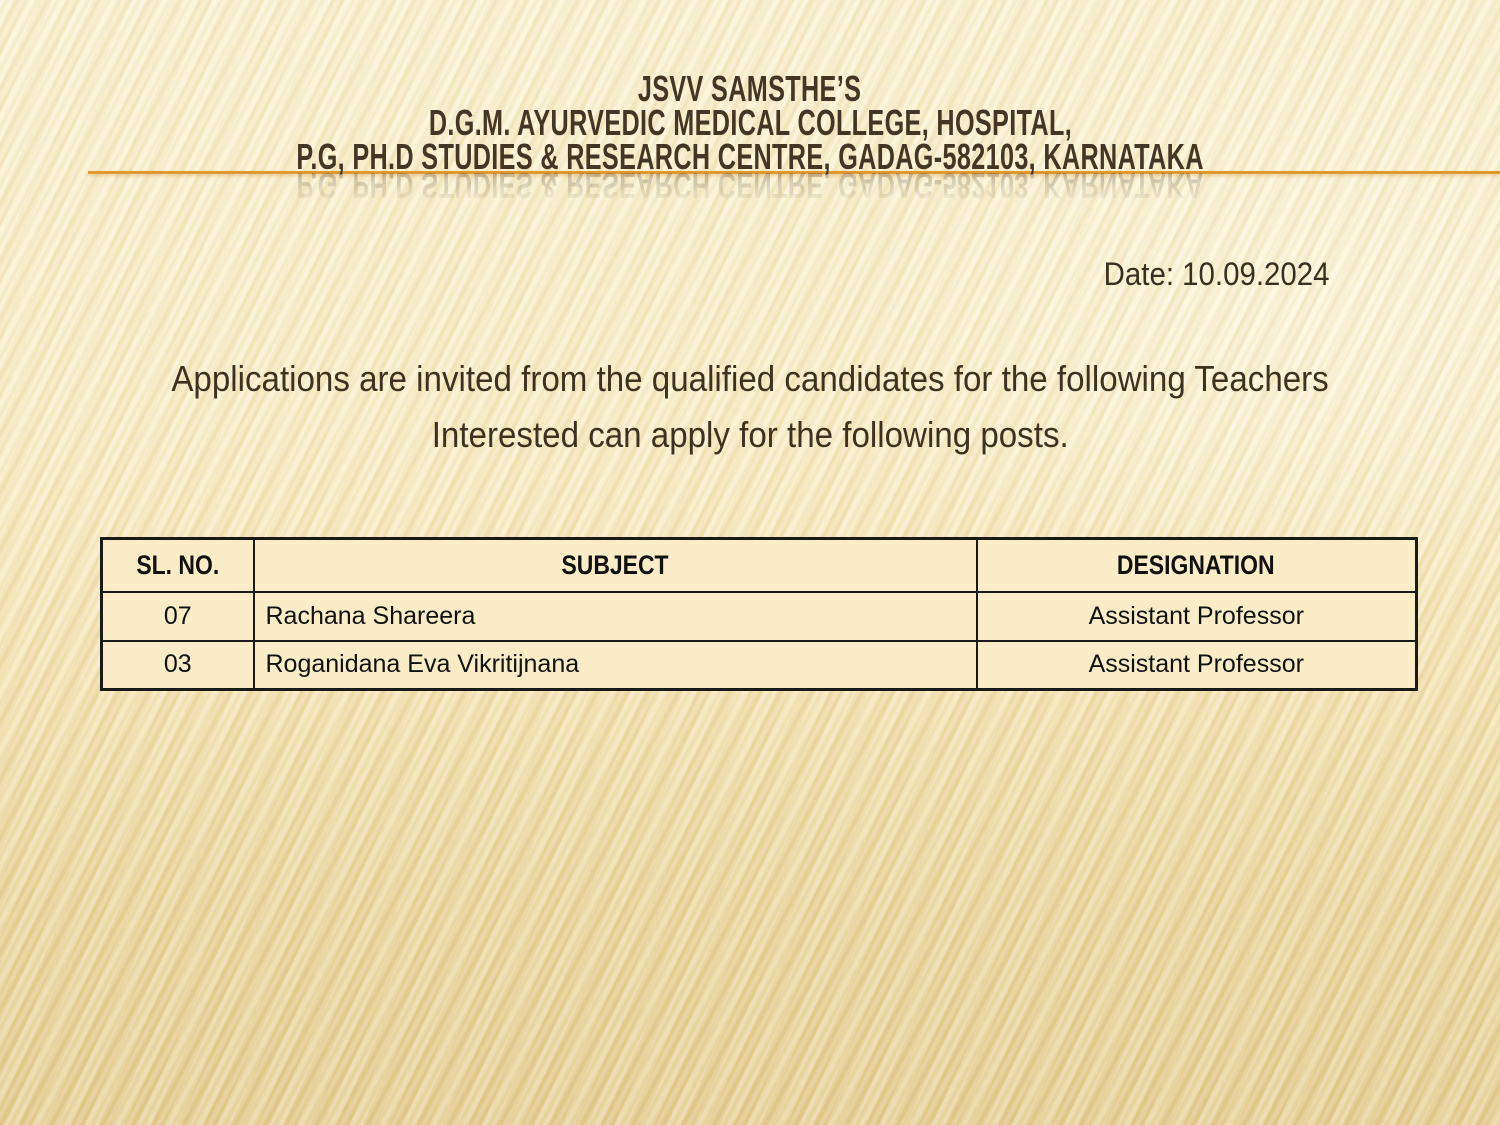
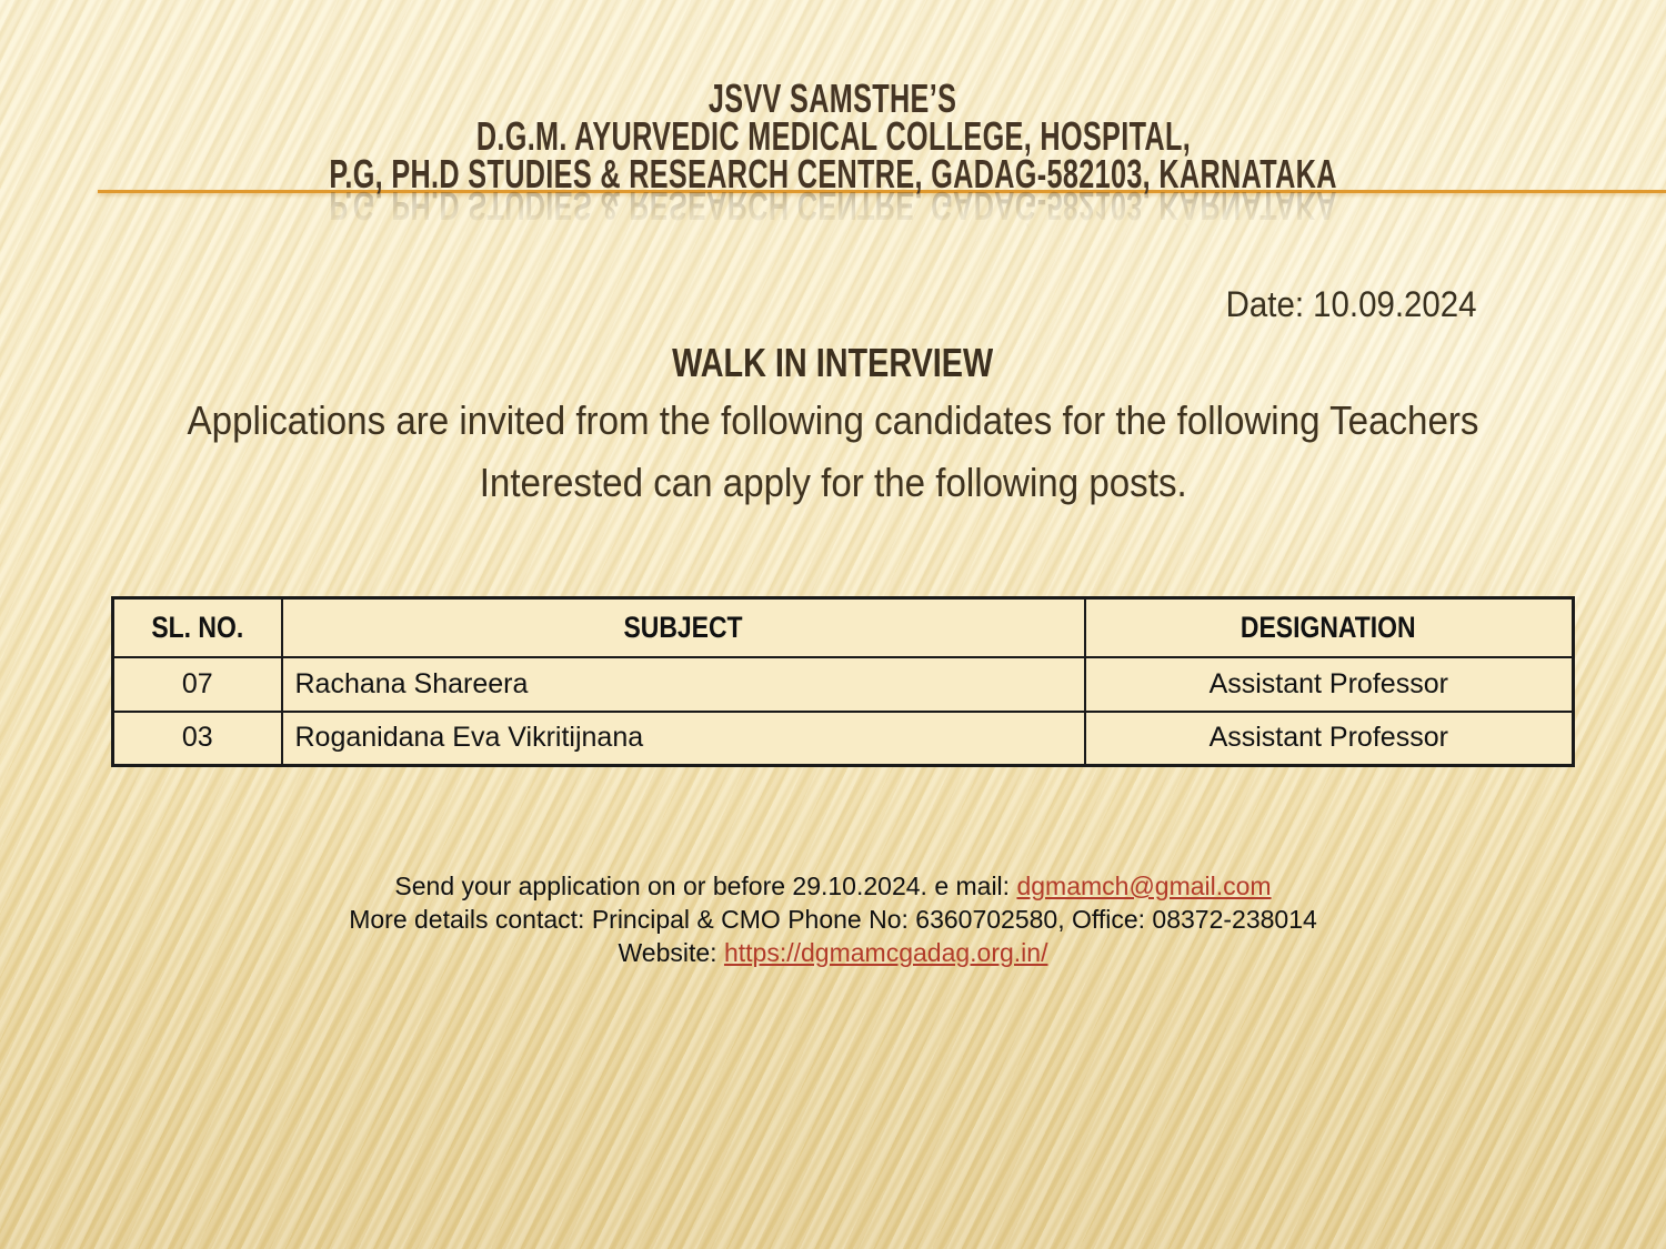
  JSVV SAMSTHE’S
  D.G.M. AYURVEDIC MEDICAL COLLEGE, HOSPITAL,
  P.G, PH.D STUDIES & RESEARCH CENTRE, GADAG-582103, KARNATAKA
  Date: 10.09.2024
+ WALK IN INTERVIEW
- Applications are invited from the qualified candidates for the following Teachers
+ Applications are invited from the following candidates for the following Teachers
  Interested can apply for the following posts.
  SL. NO.	SUBJECT	DESIGNATION
  07	Rachana Shareera	Assistant Professor
  03	Roganidana Eva Vikritijnana	Assistant Professor
+ Send your application on or before 29.10.2024. e mail: dgmamch@gmail.com
+ More details contact: Principal & CMO Phone No: 6360702580, Office: 08372-238014
+ Website: https://dgmamcgadag.org.in/
